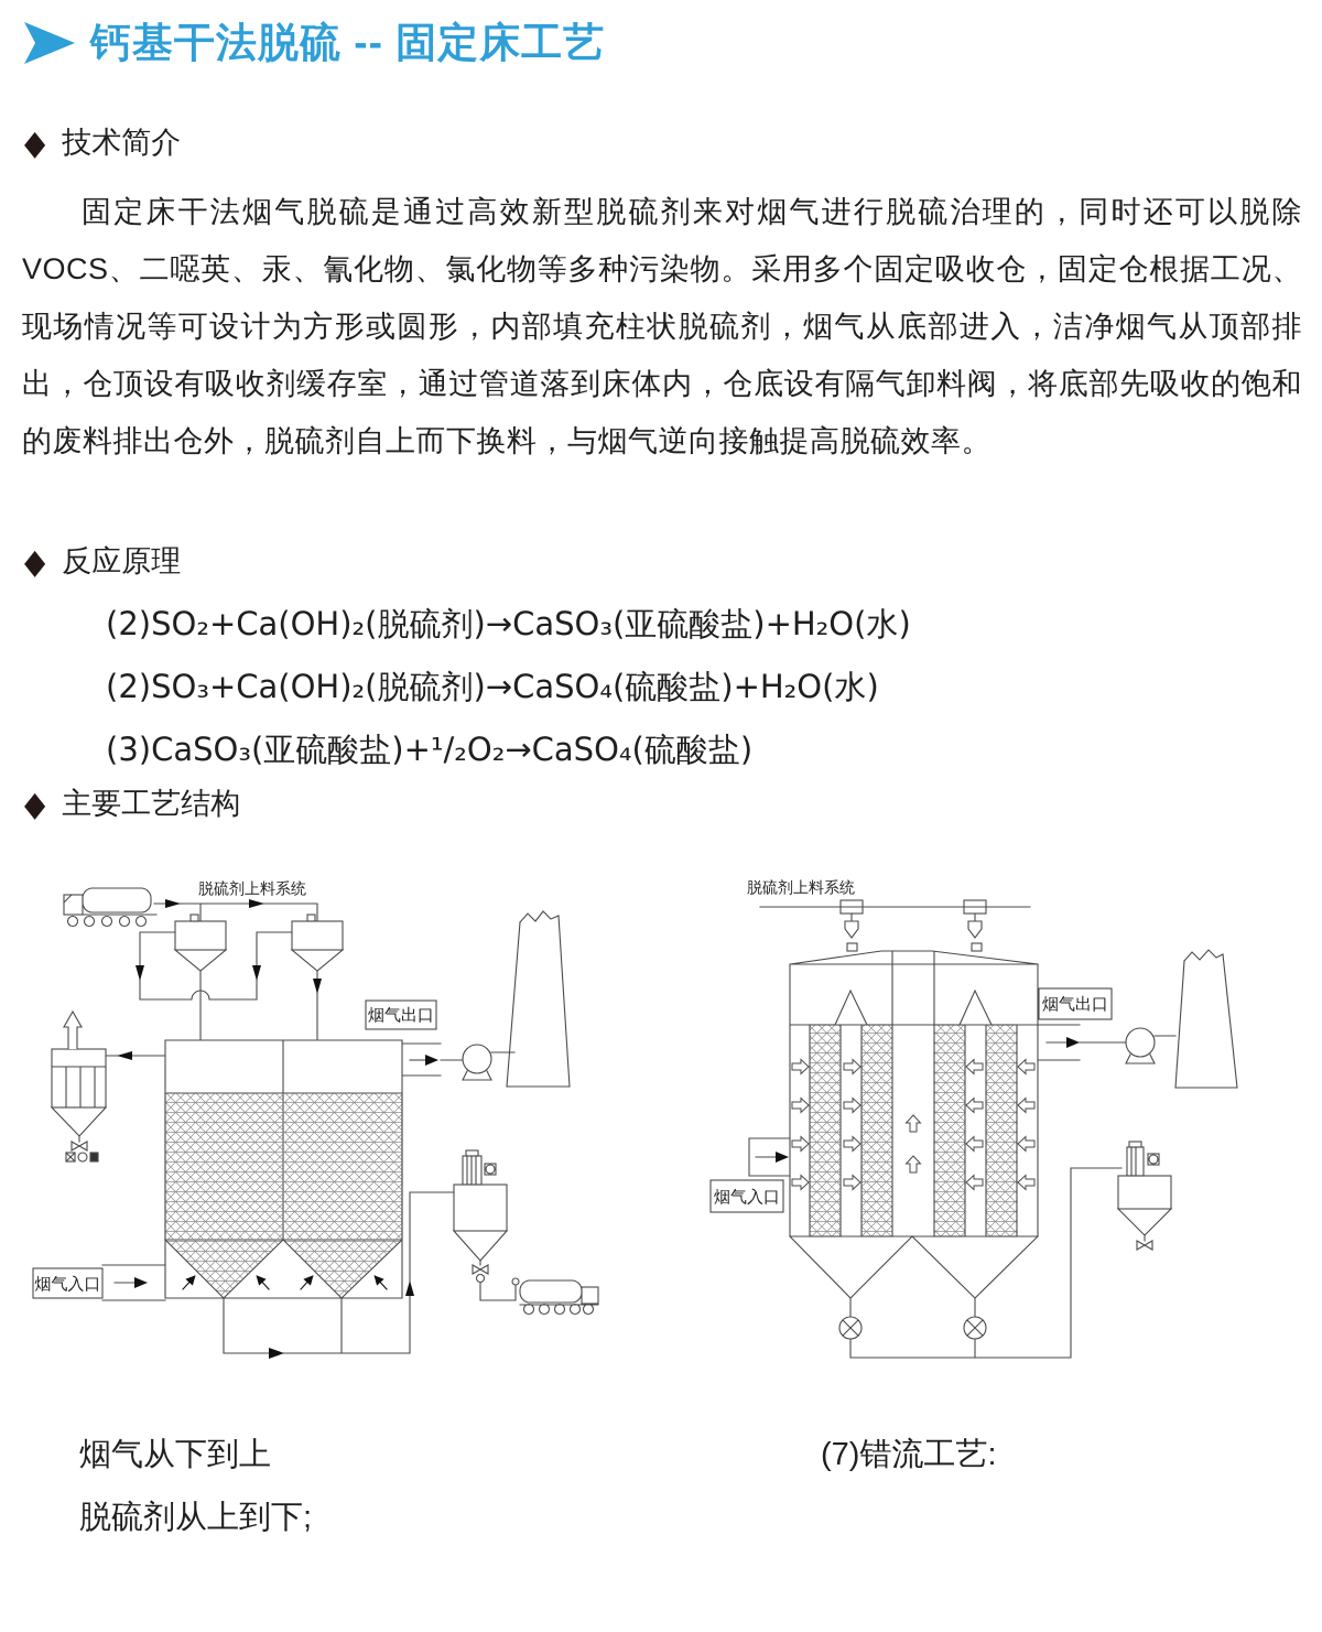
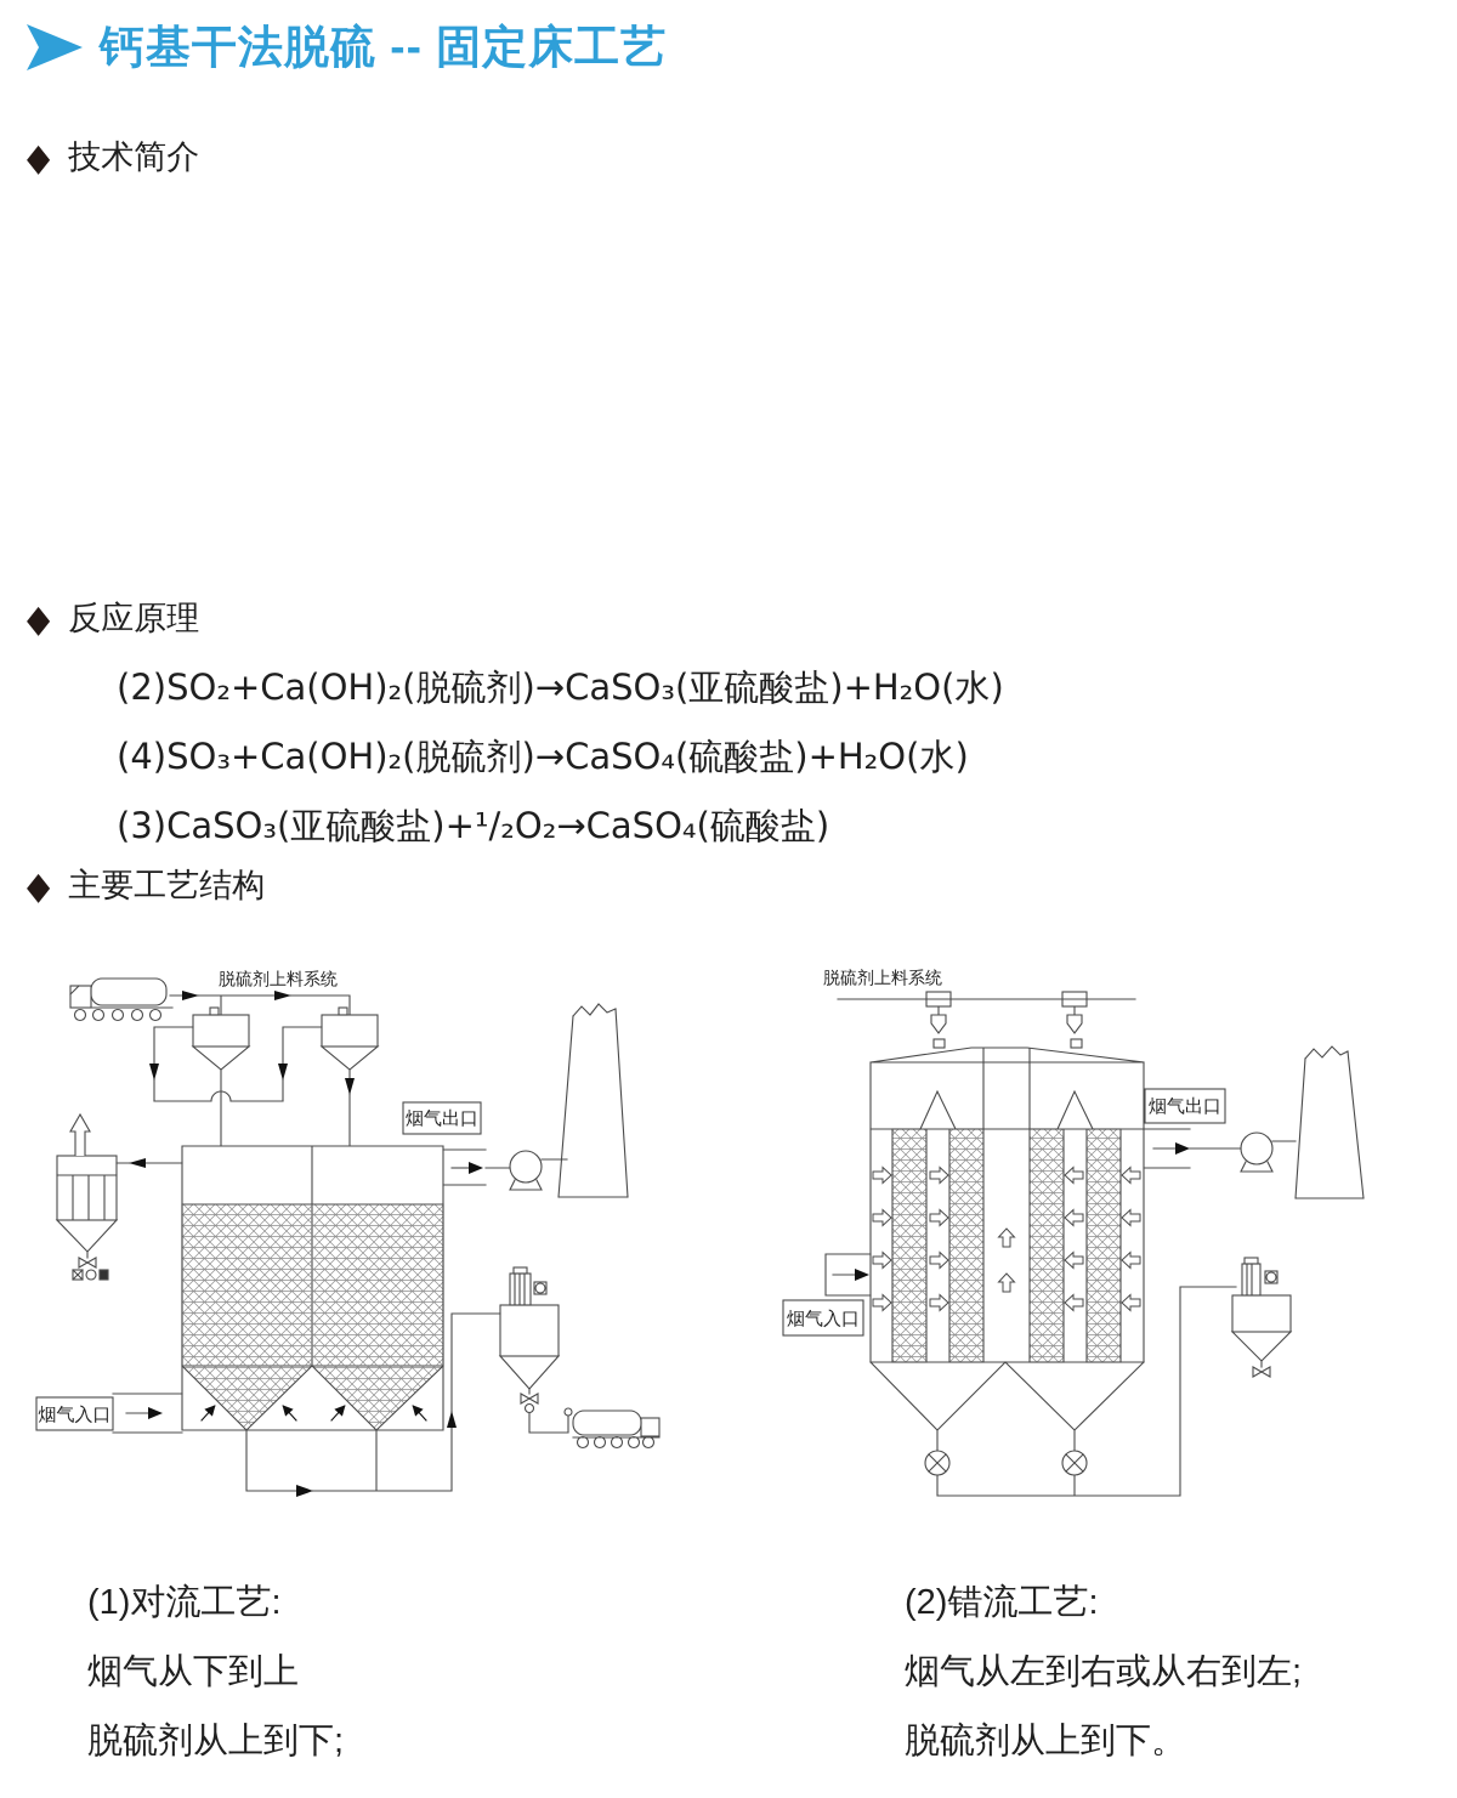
  钙基干法脱硫 -- 固定床工艺
  ◆
  技术简介
- 固定床干法烟气脱硫是通过高效新型脱硫剂来对烟气进行脱硫治理的，同时还可以脱除 VOCS、二噁英、汞、氰化物、氯化物等多种污染物。采用多个固定吸收仓，固定仓根据工况、现场情况等可设计为方形或圆形，内部填充柱状脱硫剂，烟气从底部进入，洁净烟气从顶部排出，仓顶设有吸收剂缓存室，通过管道落到床体内，仓底设有隔气卸料阀，将底部先吸收的饱和的废料排出仓外，脱硫剂自上而下换料，与烟气逆向接触提高脱硫效率。
  ◆
  反应原理
  (2)SO₂+Ca(OH)₂(脱硫剂)→CaSO₃(亚硫酸盐)+H₂O(水)
- (2)SO₃+Ca(OH)₂(脱硫剂)→CaSO₄(硫酸盐)+H₂O(水)
+ (4)SO₃+Ca(OH)₂(脱硫剂)→CaSO₄(硫酸盐)+H₂O(水)
  (3)CaSO₃(亚硫酸盐)+¹/₂O₂→CaSO₄(硫酸盐)
  ◆
  主要工艺结构
  脱硫剂上料系统
  烟气出口
  烟气入口
  脱硫剂上料系统
  烟气出口
  烟气入口
+ (1)对流工艺:
  烟气从下到上
  脱硫剂从上到下;
- (7)错流工艺:
+ (2)错流工艺:
+ 烟气从左到右或从右到左;
+ 脱硫剂从上到下。
